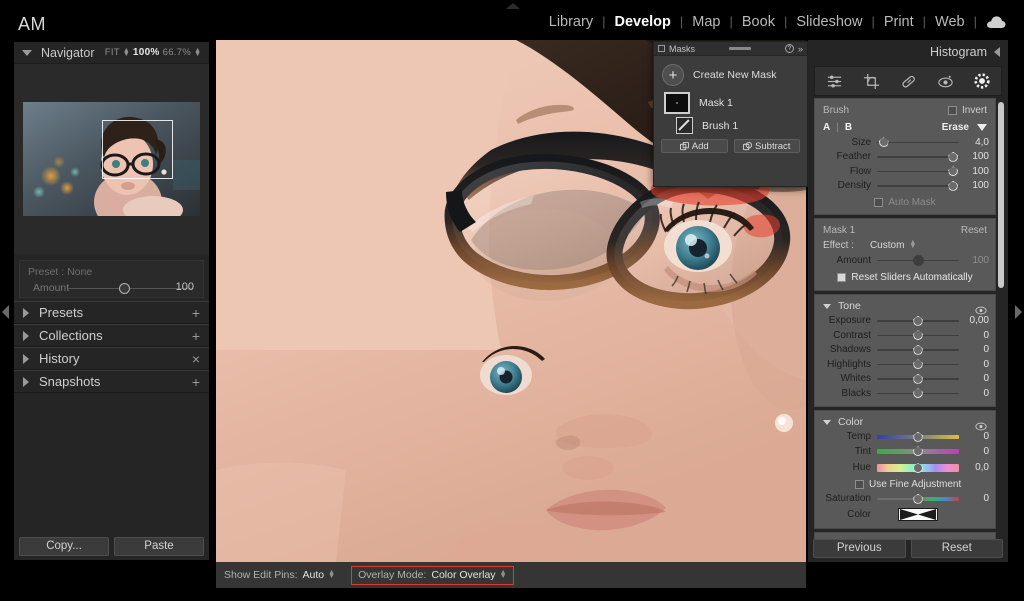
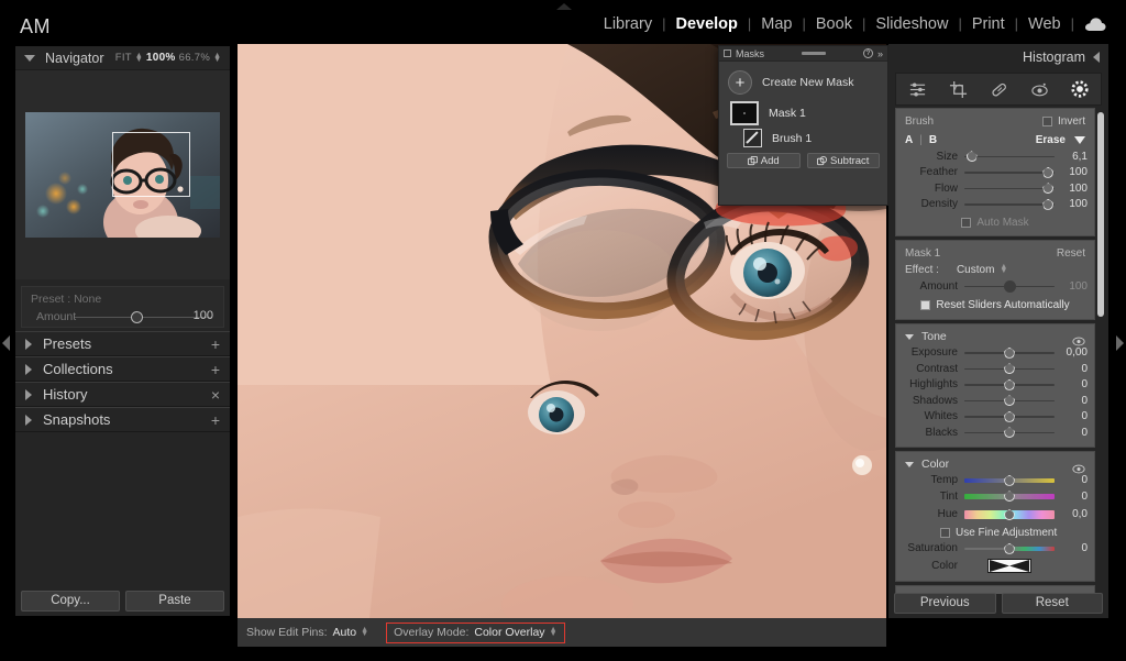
  AM
  Library
  |
  Develop
  |
  Map
  |
  Book
  |
  Slideshow
  |
  Print
  |
  Web
  |
  Navigator
  FIT
  100%
  66.7%
  Preset : None
  Amoun
  100
  Presets
  +
  Collections
  +
  History
  ×
  Snapshots
  +
  Copy...
  Paste
  Masks
  »
  +
  Create New Mask
  Mask 1
  Brush 1
  Add
  Subtract
  Show Edit Pins:
  Auto
  Overlay Mode:
  Color Overlay
  Histogram
  Brush
  Invert
  A
  |
  B
  Erase
  Size
- 4,0
+ 6,1
  Feather
  100
  Flow
  100
  Density
  100
  Auto Mask
  Mask 1
  Reset
  Effect :
  Custom
  Amount
  100
  Reset Sliders Automatically
  Tone
  Exposure
  0,00
  Contrast
  0
- Shadows
+ Highlights
  0
- Highlights
+ Shadows
  0
  Whites
  0
  Blacks
  0
  Color
  Temp
  0
  Tint
  0
  Hue
  0,0
  Use Fine Adjustment
  Saturation
  0
  Color
  Previous
  Reset
